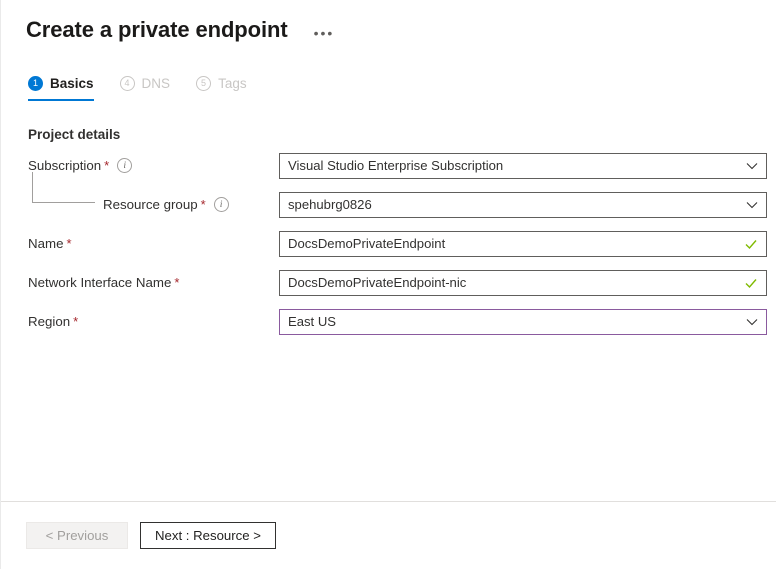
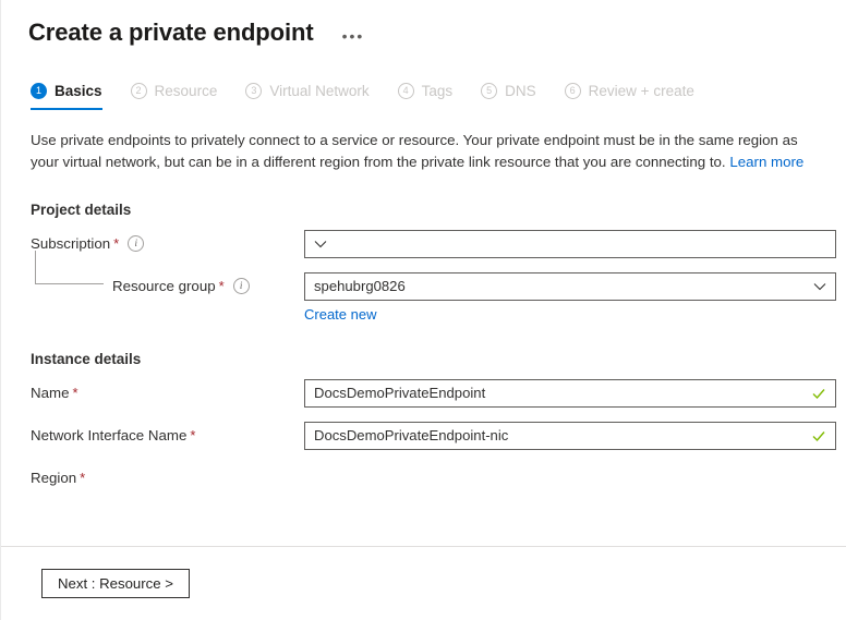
  Create a private endpoint
  •••
  1
  Basics
+ 2
+ Resource
+ 3
+ Virtual Network
  4
- DNS
+ Tags
  5
- Tags
+ DNS
+ 6
+ Review + create
+ Use private endpoints to privately connect to a service or resource. Your private endpoint must be in the same region as your virtual network, but can be in a different region from the private link resource that you are connecting to. Learn more
  Project details
  Subscription
  *
  i
- Visual Studio Enterprise Subscription
  Resource group
  *
  i
  spehubrg0826
+ Create new
+ Instance details
  Name
  *
  DocsDemoPrivateEndpoint
  Network Interface Name
  *
  DocsDemoPrivateEndpoint-nic
  Region
  *
- East US
- < Previous
  Next : Resource >
